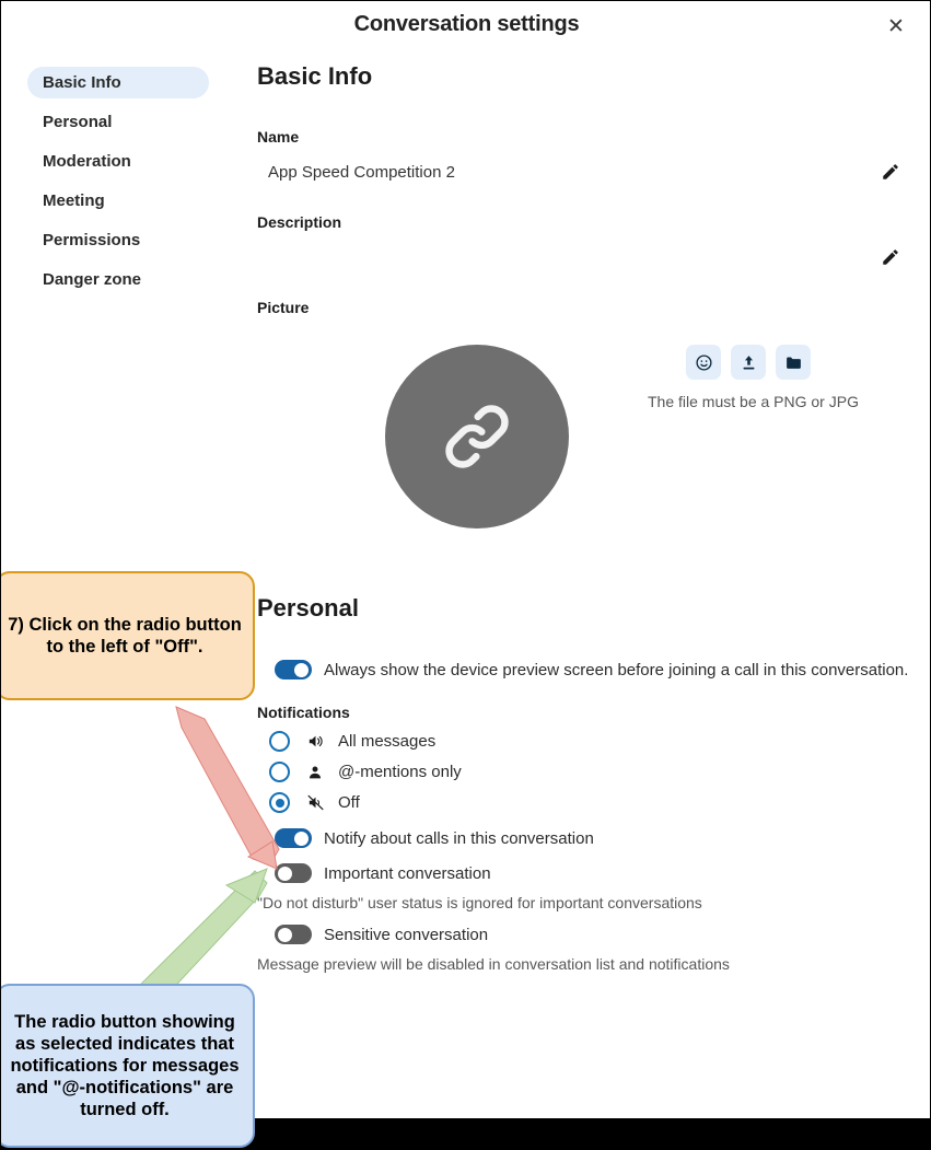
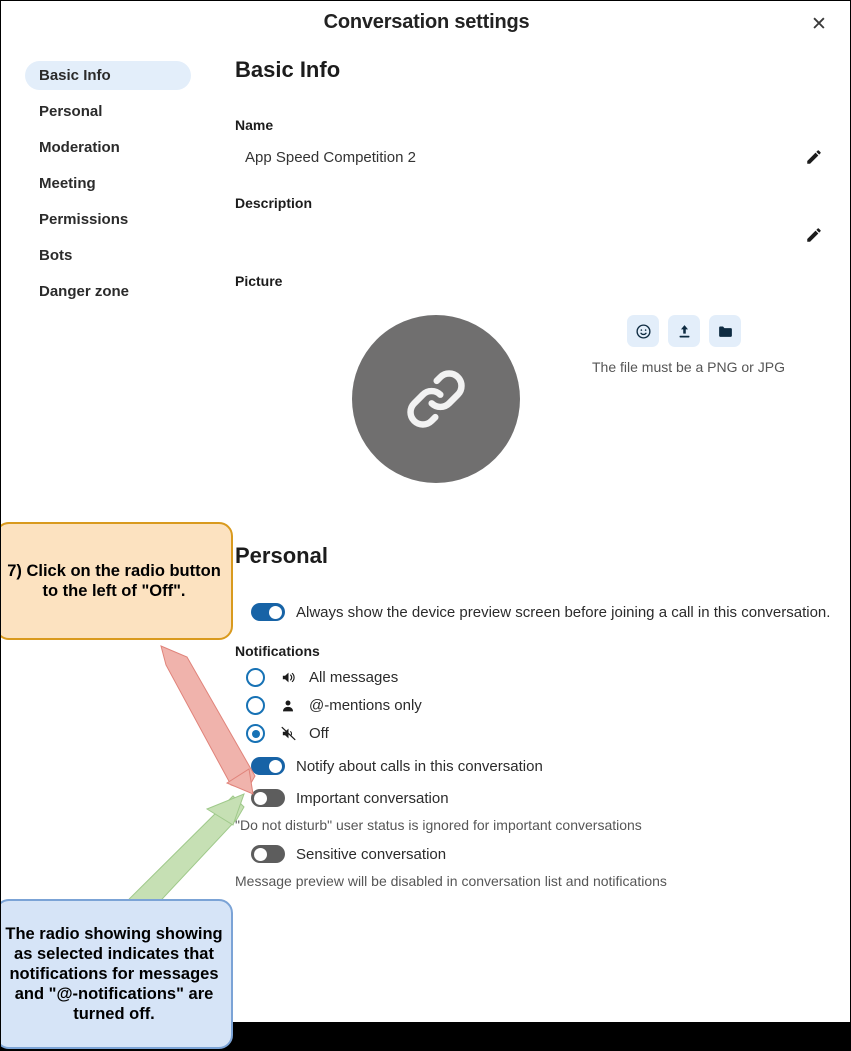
  Conversation settings
  ✕
  Basic Info
  Personal
  Moderation
  Meeting
  Permissions
+ Bots
  Danger zone
  Basic Info
  Name
  App Speed Competition 2
  Description
  Picture
  The file must be a PNG or JPG
  Personal
  Always show the device preview screen before joining a call in this conversation.
  Notifications
  All messages
  @-mentions only
  Off
  Notify about calls in this conversation
  Important conversation
  "Do not disturb" user status is ignored for important conversations
  Sensitive conversation
  Message preview will be disabled in conversation list and notifications
  7) Click on the radio button to the left of "Off".
- The radio button showing as selected indicates that notifications for messages and "@-notifications" are turned off.
+ The radio showing showing as selected indicates that notifications for messages and "@-notifications" are turned off.
